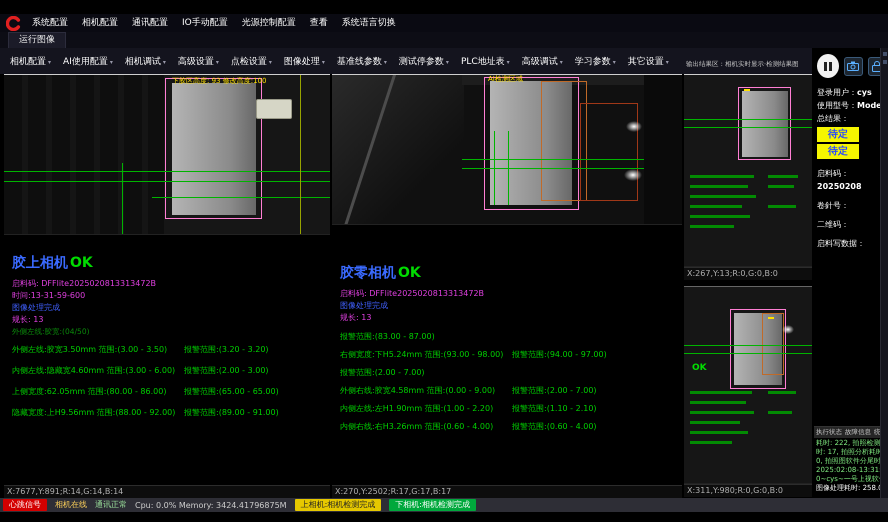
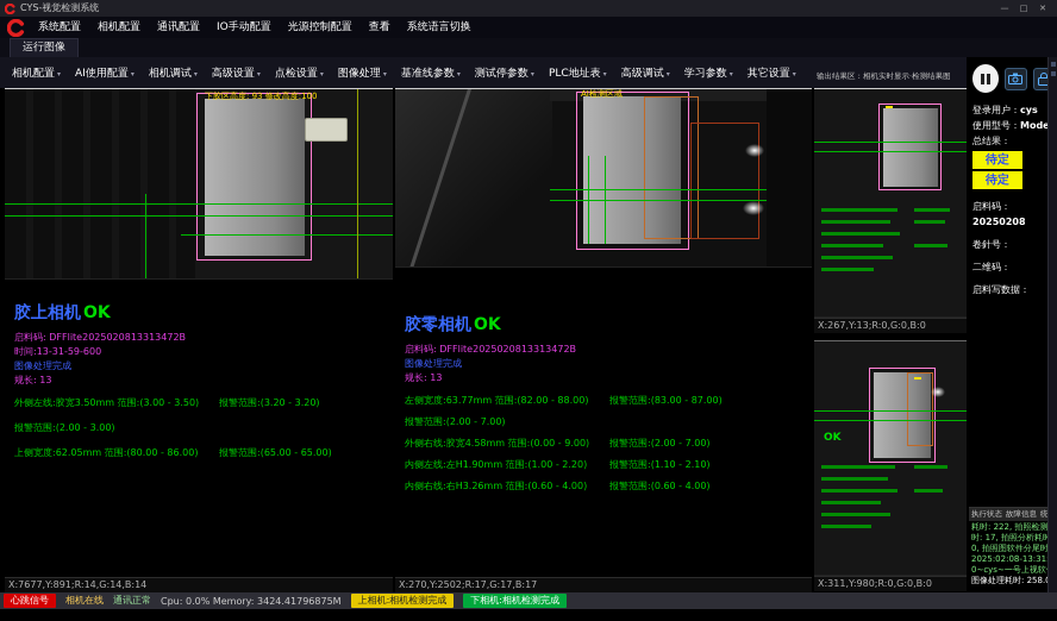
+ CYS-视觉检测系统
+ —
+ □
+ ✕
  系统配置
  相机配置
  通讯配置
  IO手动配置
  光源控制配置
  查看
  系统语言切换
  运行图像
  相机配置
  AI使用配置
  相机调试
  高级设置
  点检设置
  图像处理
  基准线参数
  测试停参数
  PLC地址表
  高级调试
  学习参数
  其它设置
  输出结果区：相机实时显示·检测结果图
  下胶区高度: 93 修改高度:100
  胶上相机 OK
  启料码: DFFlite2025020813313472B
  时间:13-31-59-600
  图像处理完成
  规长: 13
- 外侧左线:胶宽:(04/50)
  外侧左线:胶宽3.50mm 范围:(3.00 - 3.50)
  报警范围:(3.20 - 3.20)
- 内侧左线:隐藏宽4.60mm 范围:(3.00 - 6.00)
  报警范围:(2.00 - 3.00)
  上侧宽度:62.05mm 范围:(80.00 - 86.00)
  报警范围:(65.00 - 65.00)
- 隐藏宽度:上H9.56mm 范围:(88.00 - 92.00)
- 报警范围:(89.00 - 91.00)
  X:7677,Y:891;R:14,G:14,B:14
  AI检测区域
  胶零相机 OK
  启料码: DFFlite2025020813313472B
  图像处理完成
  规长: 13
+ 左侧宽度:63.77mm 范围:(82.00 - 88.00)
  报警范围:(83.00 - 87.00)
- 右侧宽度:下H5.24mm 范围:(93.00 - 98.00)
- 报警范围:(94.00 - 97.00)
  报警范围:(2.00 - 7.00)
  外侧右线:胶宽4.58mm 范围:(0.00 - 9.00)
  报警范围:(2.00 - 7.00)
  内侧左线:左H1.90mm 范围:(1.00 - 2.20)
  报警范围:(1.10 - 2.10)
  内侧右线:右H3.26mm 范围:(0.60 - 4.00)
  报警范围:(0.60 - 4.00)
  X:270,Y:2502;R:17,G:17,B:17
  X:267,Y:13;R:0,G:0,B:0
  OK
  X:311,Y:980;R:0,G:0,B:0
  登录用户：cys
  使用型号：Mode
  总结果：
  待定
  待定
  启料码：
  20250208
  卷針号：
  二维码：
  启料写数据：
  执行状态
  故障信息
  耗时: 222, 拍照检测
  时: 17, 拍照分析耗
  0, 拍照图软件分尾时
  2025:02:08-13:31
  0~cys~一号上视软
  图像处理耗时: 258.
  心跳信号
  相机在线
  通讯正常
  Cpu: 0.0% Memory: 3424.41796875M
  上相机:相机检测完成
  下相机:相机检测完成
